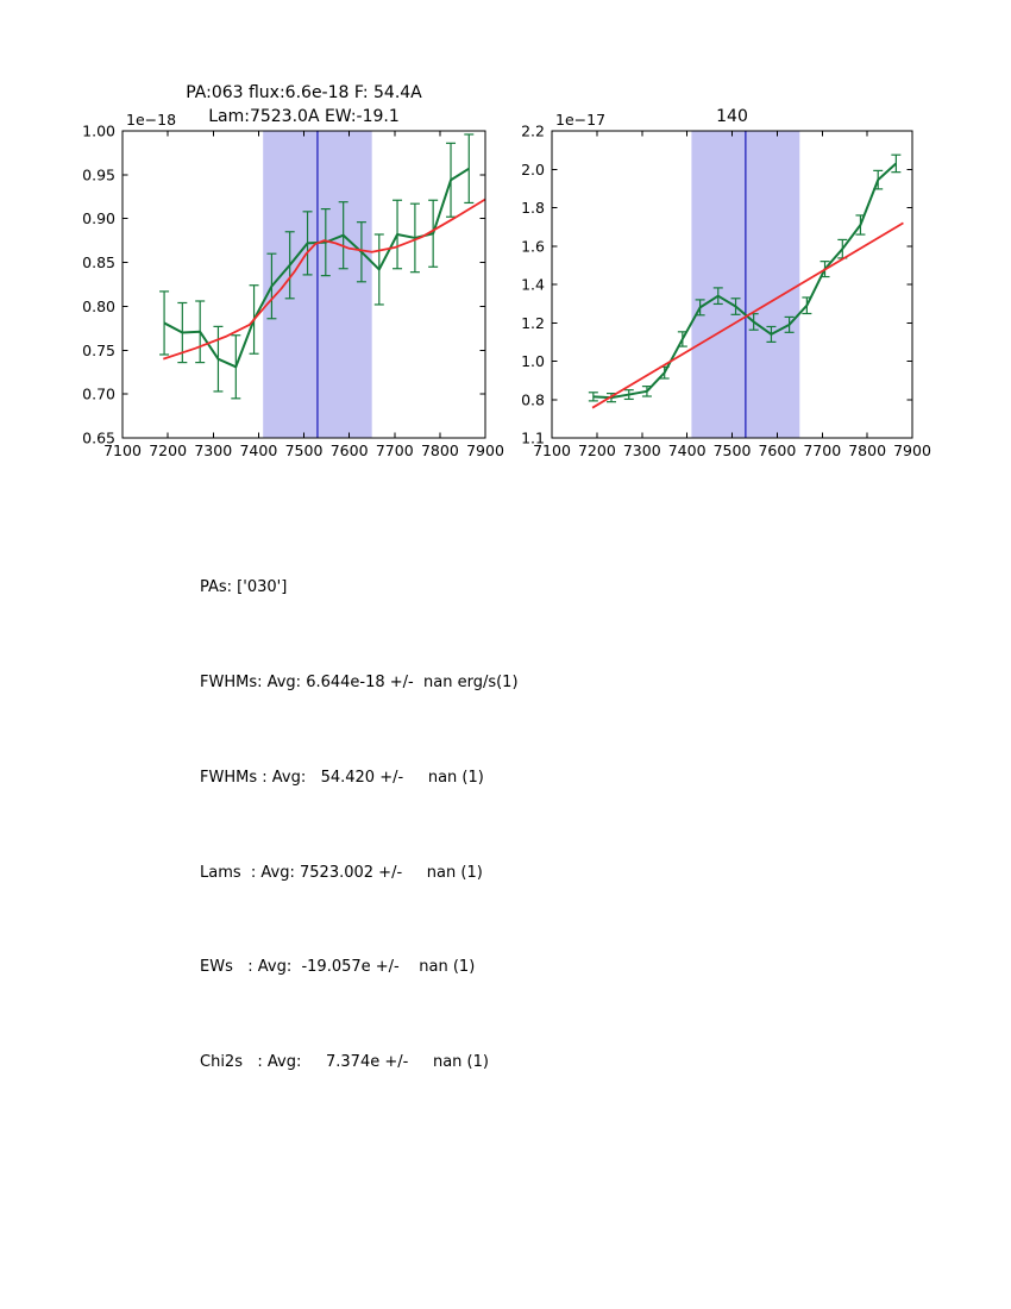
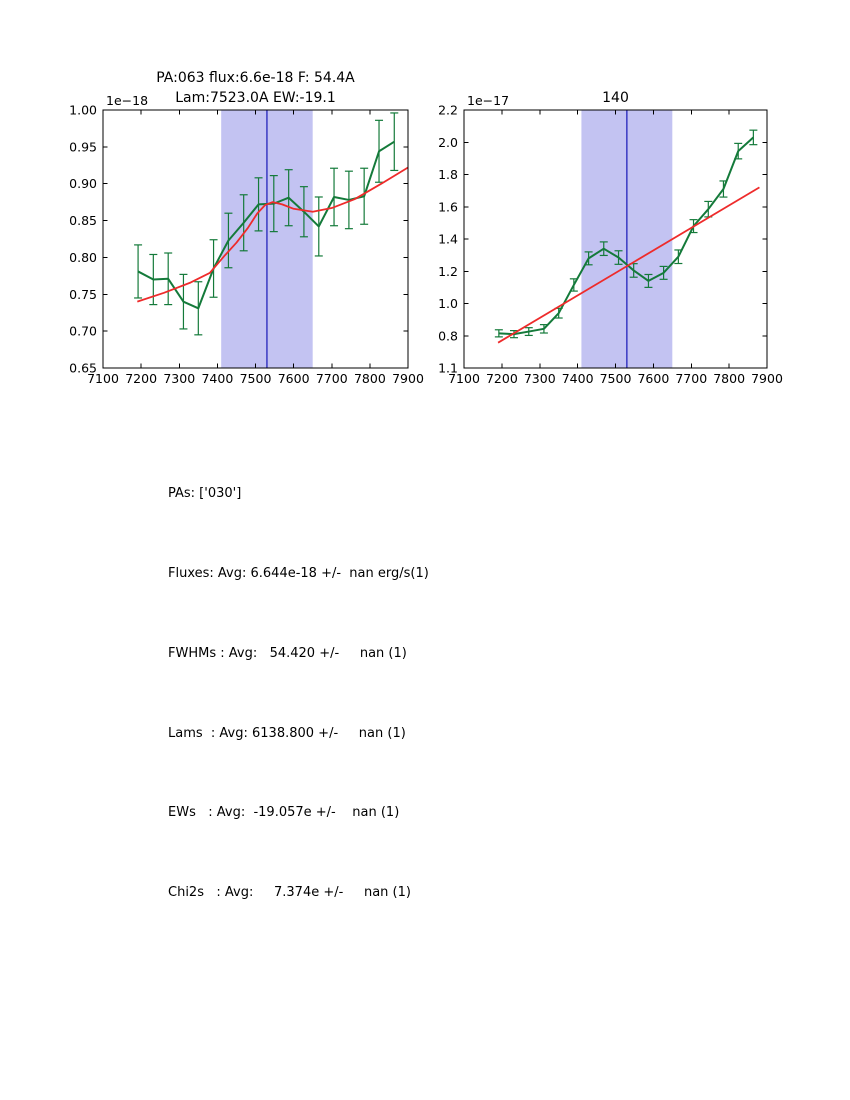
  PA:063 flux:6.6e-18 F: 54.4A
  Lam:7523.0A EW:-19.1
  140
  1e−18
  1e−17
  7100
  7200
  7300
  7400
  7500
  7600
  7700
  7800
  7900
  0.65
  0.70
  0.75
  0.80
  0.85
  0.90
  0.95
  1.00
  7100
  7200
  7300
  7400
  7500
  7600
  7700
  7800
  7900
  1.1
  0.8
  1.0
  1.2
  1.4
  1.6
  1.8
  2.0
  2.2
  PAs: ['030']
- FWHMs: Avg: 6.644e-18 +/- nan erg/s(1)
+ Fluxes: Avg: 6.644e-18 +/- nan erg/s(1)
  FWHMs : Avg: 54.420 +/- nan (1)
- Lams : Avg: 7523.002 +/- nan (1)
+ Lams : Avg: 6138.800 +/- nan (1)
  EWs : Avg: -19.057e +/- nan (1)
  Chi2s : Avg: 7.374e +/- nan (1)
